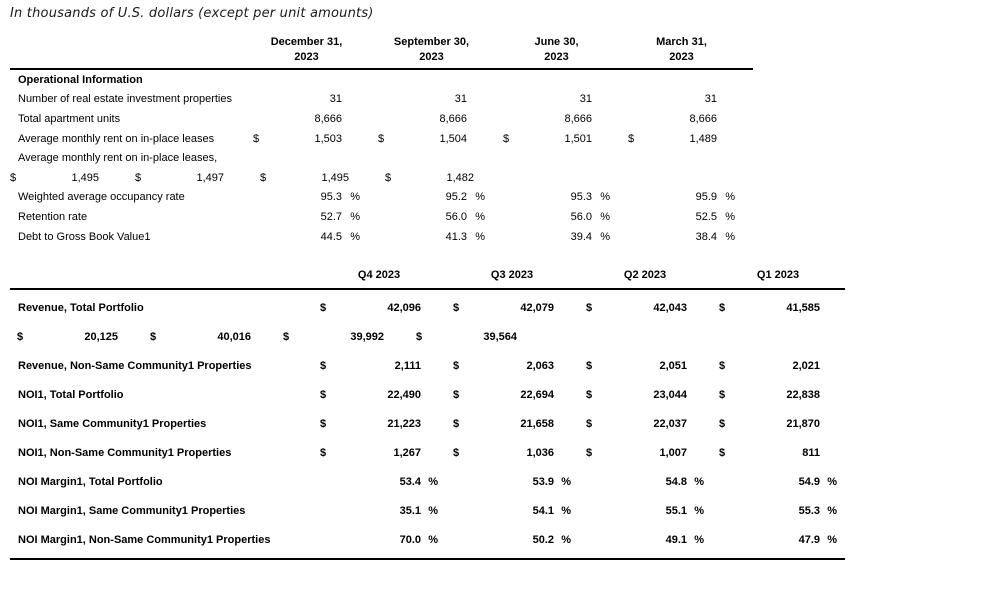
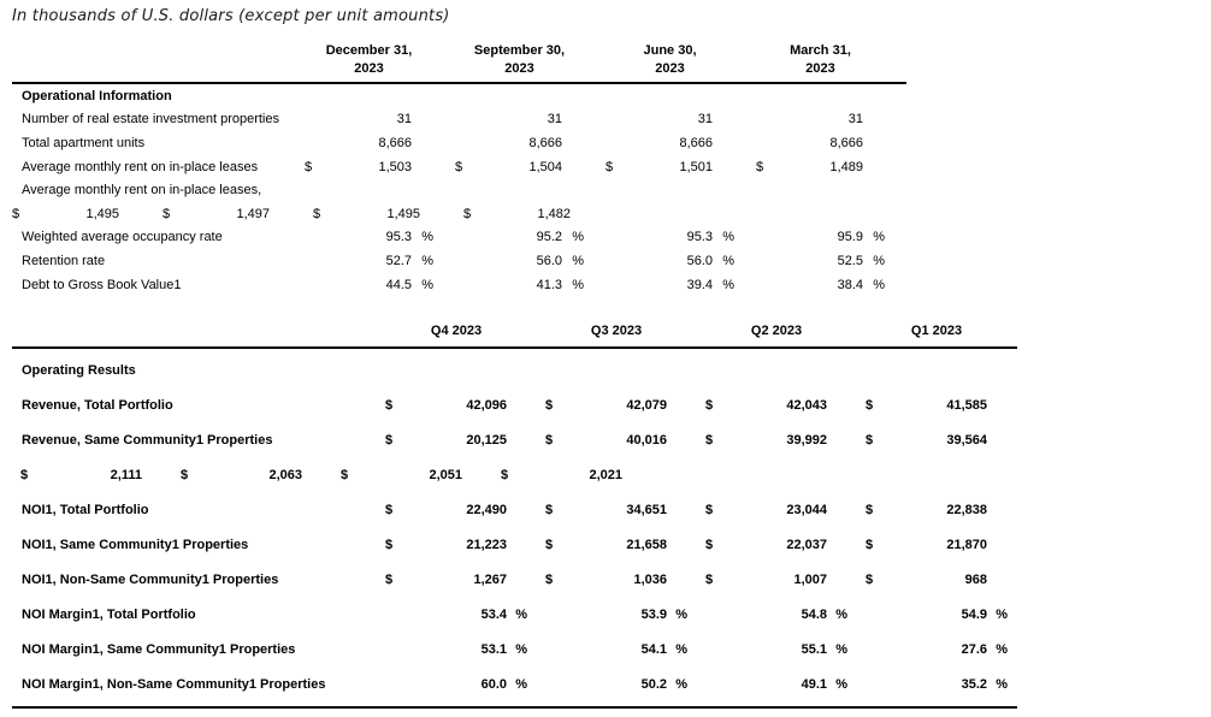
  In thousands of U.S. dollars (except per unit amounts)
  December 31,
  2023
  September 30,
  2023
  June 30,
  2023
  March 31,
  2023
  Operational Information
  Number of real estate investment properties
  31
  31
  31
  31
  Total apartment units
  8,666
  8,666
  8,666
  8,666
  Average monthly rent on in-place leases
  $
  1,503
  $
  1,504
  $
  1,501
  $
  1,489
  Average monthly rent on in-place leases,
  $
  1,495
  $
  1,497
  $
  1,495
  $
  1,482
  Weighted average occupancy rate
  95.3
  %
  95.2
  %
  95.3
  %
  95.9
  %
  Retention rate
  52.7
  %
  56.0
  %
  56.0
  %
  52.5
  %
  Debt to Gross Book Value1
  44.5
  %
  41.3
  %
  39.4
  %
  38.4
  %
  Q4 2023
  Q3 2023
  Q2 2023
  Q1 2023
+ Operating Results
  Revenue, Total Portfolio
  $
  42,096
  $
  42,079
  $
  42,043
  $
  41,585
+ Revenue, Same Community1 Properties
  $
  20,125
  $
  40,016
  $
  39,992
  $
  39,564
- Revenue, Non-Same Community1 Properties
  $
  2,111
  $
  2,063
  $
  2,051
  $
  2,021
  NOI1, Total Portfolio
  $
  22,490
  $
- 22,694
+ 34,651
  $
  23,044
  $
  22,838
  NOI1, Same Community1 Properties
  $
  21,223
  $
  21,658
  $
  22,037
  $
  21,870
  NOI1, Non-Same Community1 Properties
  $
  1,267
  $
  1,036
  $
  1,007
  $
- 811
+ 968
  NOI Margin1, Total Portfolio
  53.4
  %
  53.9
  %
  54.8
  %
  54.9
  %
  NOI Margin1, Same Community1 Properties
- 35.1
+ 53.1
  %
  54.1
  %
  55.1
  %
- 55.3
+ 27.6
  %
  NOI Margin1, Non-Same Community1 Properties
- 70.0
+ 60.0
  %
  50.2
  %
  49.1
  %
- 47.9
+ 35.2
  %
